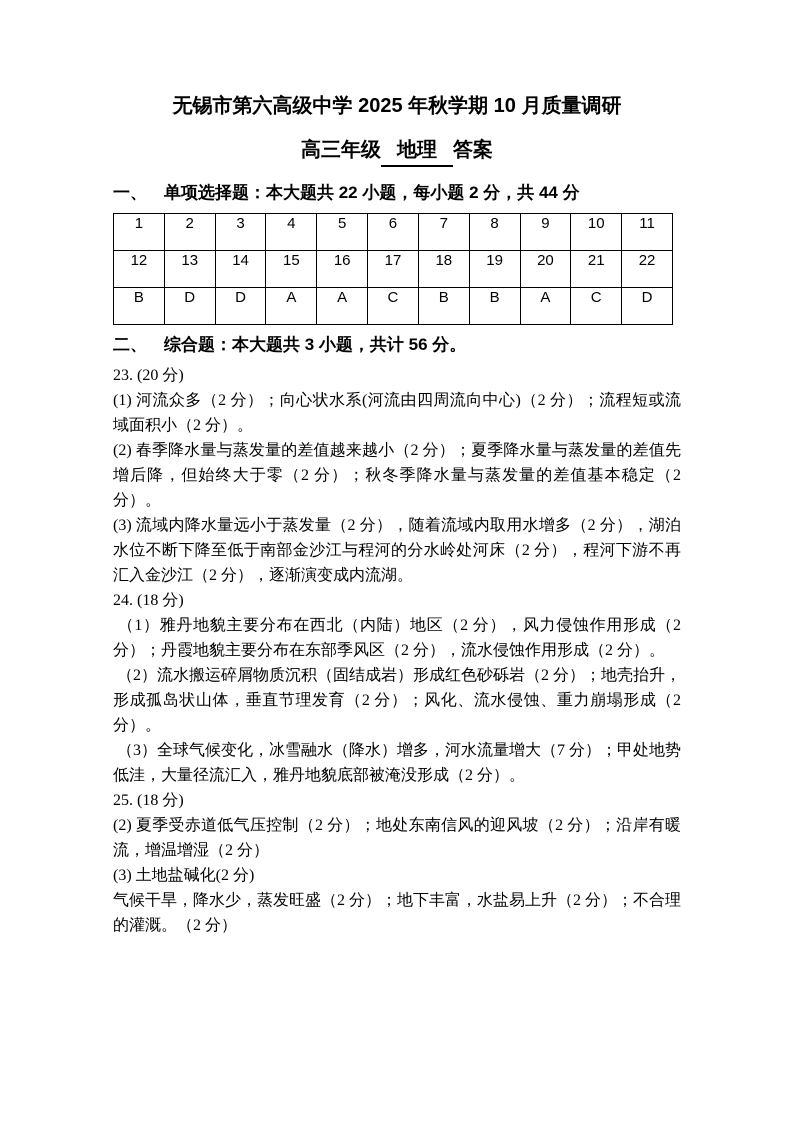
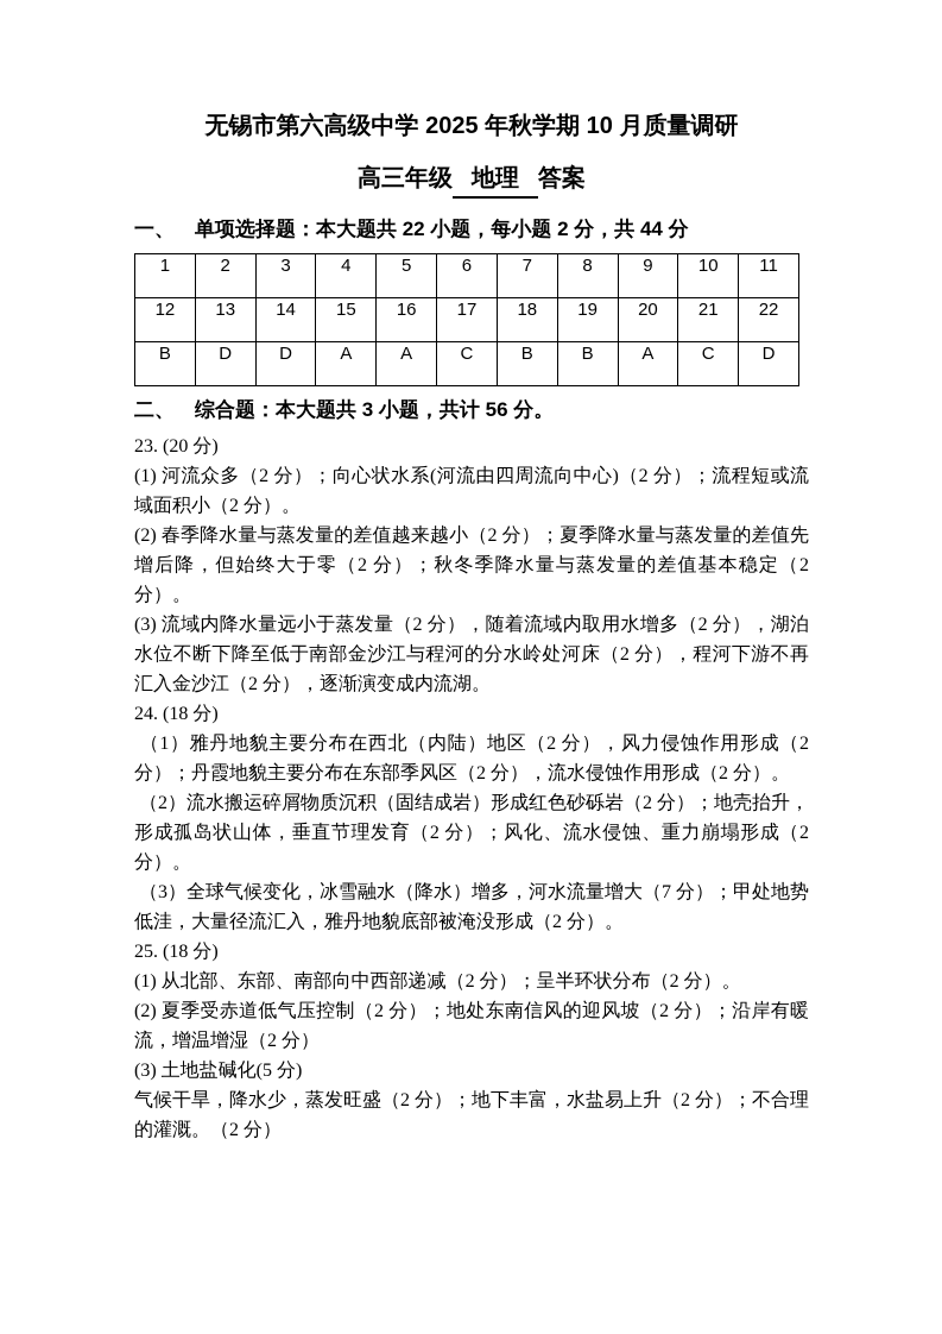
  无锡市第六高级中学 2025 年秋学期 10 月质量调研
  高三年级 地理 答案
  一、 单项选择题：本大题共 22 小题，每小题 2 分，共 44 分
  1	2	3	4	5	6	7	8	9	10	11
  12	13	14	15	16	17	18	19	20	21	22
  B	D	D	A	A	C	B	B	A	C	D
  二、 综合题：本大题共 3 小题，共计 56 分。
  23. (20 分)
  (1) 河流众多（2 分）；向心状水系(河流由四周流向中心)（2 分）；流程短或流域面积小（2 分）。
  (2) 春季降水量与蒸发量的差值越来越小（2 分）；夏季降水量与蒸发量的差值先增后降，但始终大于零（2 分）；秋冬季降水量与蒸发量的差值基本稳定（2 分）。
  (3) 流域内降水量远小于蒸发量（2 分），随着流域内取用水增多（2 分），湖泊水位不断下降至低于南部金沙江与程河的分水岭处河床（2 分），程河下游不再汇入金沙江（2 分），逐渐演变成内流湖。
  24. (18 分)
  （1）雅丹地貌主要分布在西北（内陆）地区（2 分），风力侵蚀作用形成（2 分）；丹霞地貌主要分布在东部季风区（2 分），流水侵蚀作用形成（2 分）。
  （2）流水搬运碎屑物质沉积（固结成岩）形成红色砂砾岩（2 分）；地壳抬升，形成孤岛状山体，垂直节理发育（2 分）；风化、流水侵蚀、重力崩塌形成（2 分）。
  （3）全球气候变化，冰雪融水（降水）增多，河水流量增大（7 分）；甲处地势低洼，大量径流汇入，雅丹地貌底部被淹没形成（2 分）。
  25. (18 分)
+ (1) 从北部、东部、南部向中西部递减（2 分）；呈半环状分布（2 分）。
  (2) 夏季受赤道低气压控制（2 分）；地处东南信风的迎风坡（2 分）；沿岸有暖流，增温增湿（2 分）
- (3) 土地盐碱化(2 分)
+ (3) 土地盐碱化(5 分)
  气候干旱，降水少，蒸发旺盛（2 分）；地下丰富，水盐易上升（2 分）；不合理的灌溉。（2 分）
